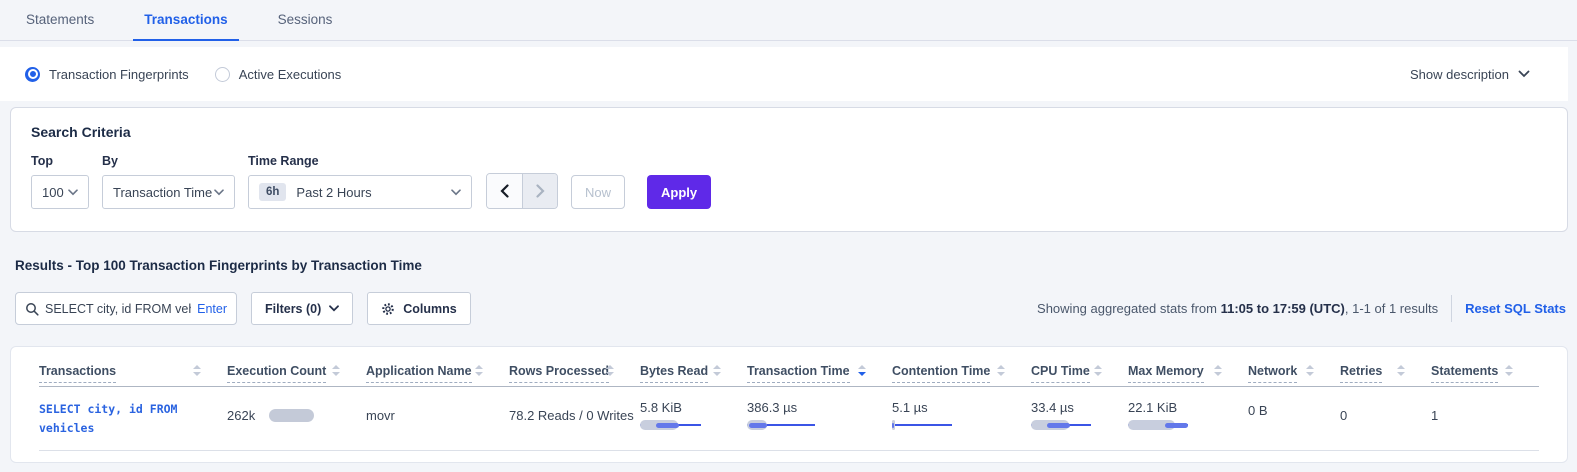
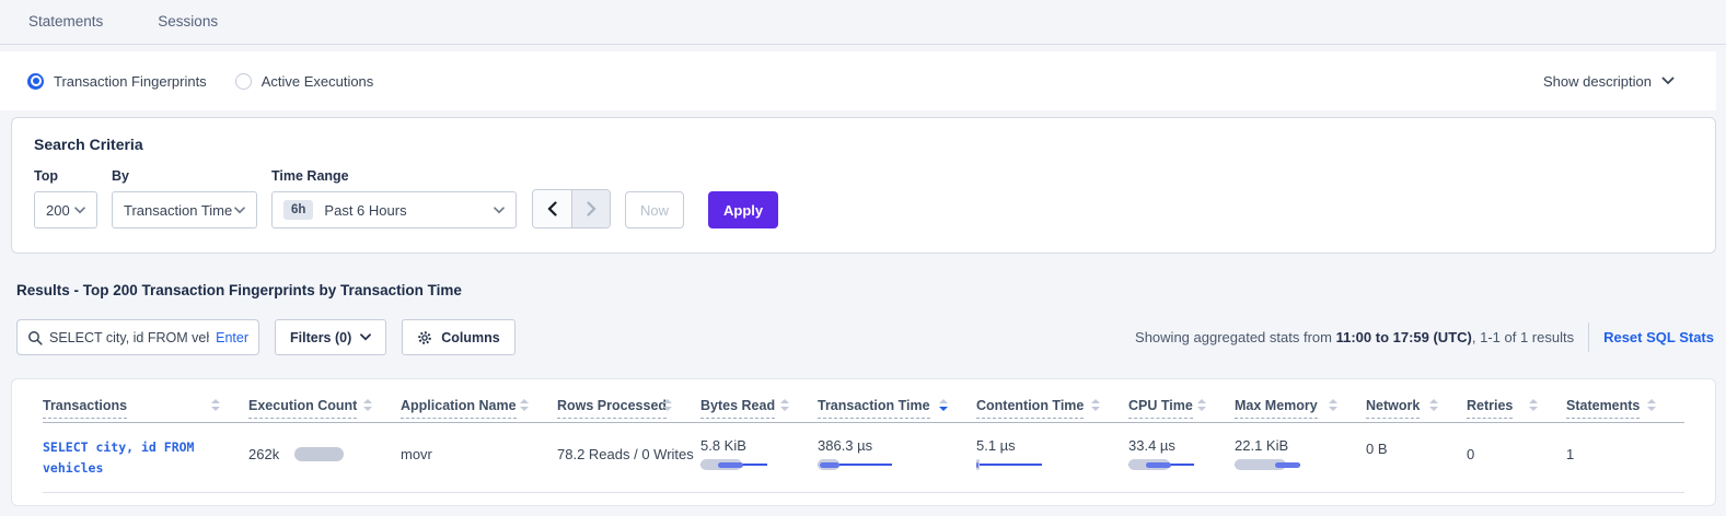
  Statements
- Transactions
  Sessions
  Transaction Fingerprints
  Active Executions
  Show description
  Search Criteria
  Top
- 100
+ 200
  By
  Transaction Time
  Time Range
  6h
- Past 2 Hours
+ Past 6 Hours
  Now
  Apply
- Results - Top 100 Transaction Fingerprints by Transaction Time
+ Results - Top 200 Transaction Fingerprints by Transaction Time
  SELECT city, id FROM ve
  Enter
  Filters (0)
  Columns
- Showing aggregated stats from 11:05 to 17:59 (UTC), 1-1 of 1 results
+ Showing aggregated stats from 11:00 to 17:59 (UTC), 1-1 of 1 results
  Reset SQL Stats
  Transactions	Execution Count	Application Name	Rows Processed	Bytes Read	Transaction Time	Contention Time	CPU Time	Max Memory	Network	Retries	Statements
  SELECT city, id FROM vehicles	262k	movr	78.2 Reads / 0 Writes	5.8 KiB	386.3 µs	5.1 µs	33.4 µs	22.1 KiB	0 B	0	1
